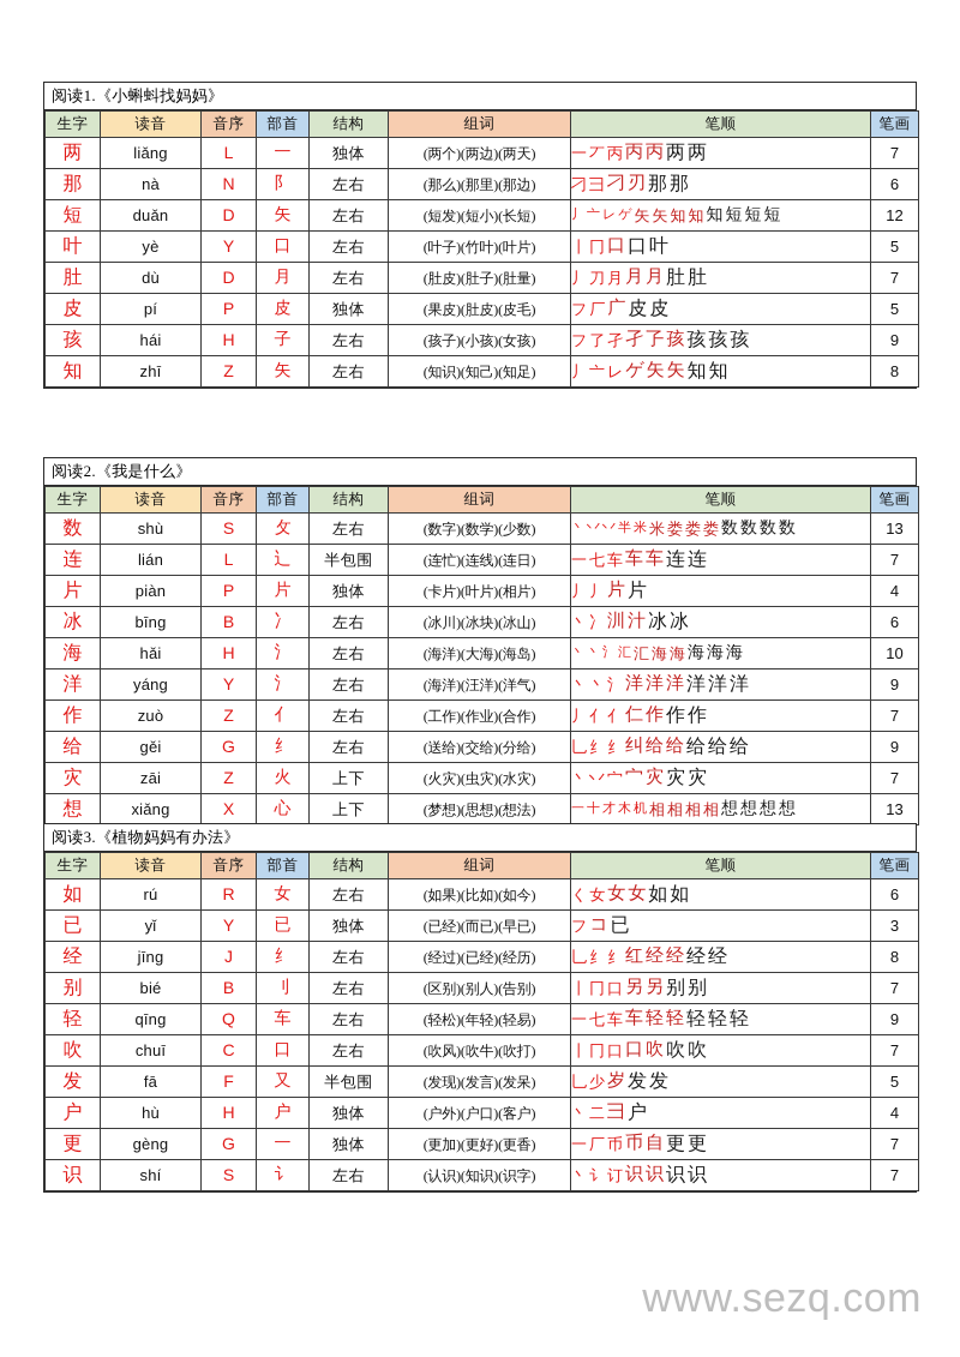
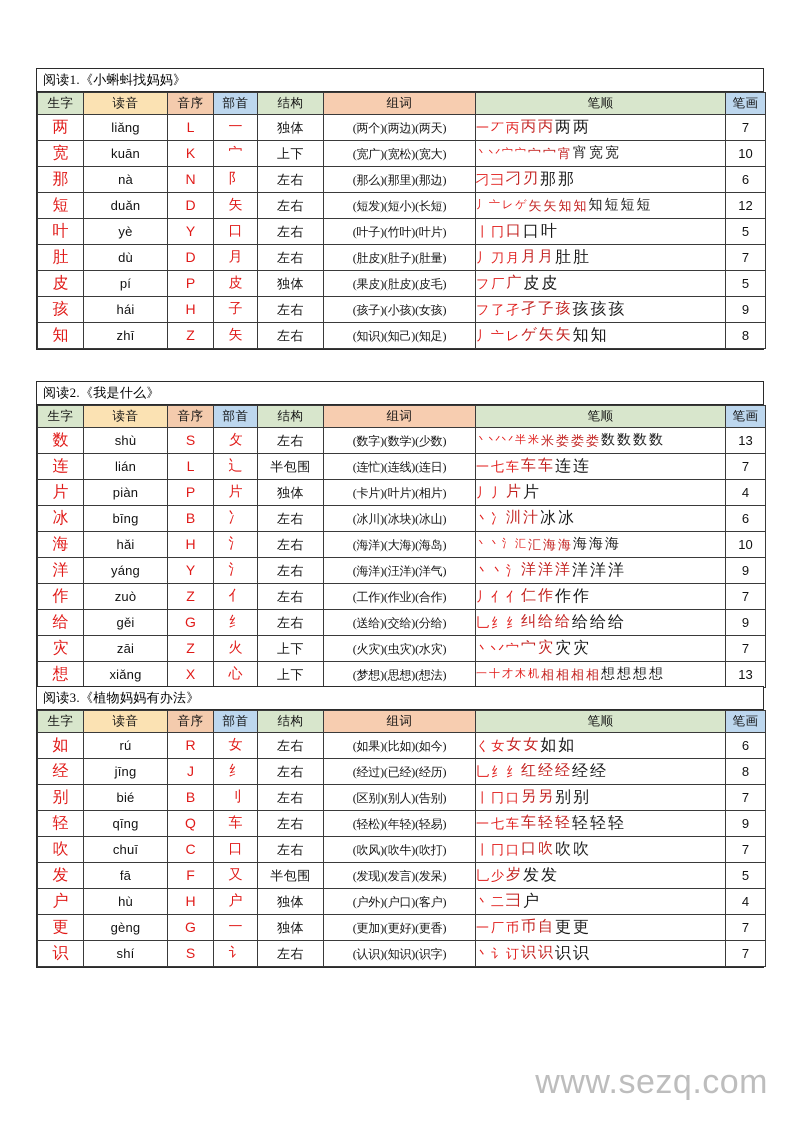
  阅读1.《小蝌蚪找妈妈》
  生字	读音	音序	部首	结构	组词	笔顺	笔画
  两	liǎng	L	一	独体	(两个)(两边)(两天)	一 丆 丙 丙 丙 两两	7
+ 宽	kuān	K	宀	上下	(宽广)(宽松)(宽大)	丶 丷 宀 宀 宀 宀 宵 宵 宽 宽	10
  那	nà	N	阝	左右	(那么)(那里)(那边)	刁 彐 刁 刃 那那	6
  短	duǎn	D	矢	左右	(短发)(短小)(长短)	丿 亠 レ ゲ 矢 矢 知 知 知 短 短 短	12
  叶	yè	Y	口	左右	(叶子)(竹叶)(叶片)	丨 冂 口 口叶	5
  肚	dù	D	月	左右	(肚皮)(肚子)(肚量)	丿 刀 月 月 月 肚肚	7
  皮	pí	P	皮	独体	(果皮)(肚皮)(皮毛)	フ 厂 广 皮皮	5
  孩	hái	H	子	左右	(孩子)(小孩)(女孩)	フ 了 孑 孑 孒 孩 孩孩孩	9
  知	zhī	Z	矢	左右	(知识)(知己)(知足)	丿 亠 レ ゲ 矢 矢 知知	8
  阅读2.《我是什么》
  生字	读音	音序	部首	结构	组词	笔顺	笔画
  数	shù	S	攵	左右	(数字)(数学)(少数)	丶 丷 丷 半 米 米 娄 娄 娄 数 数 数 数	13
  连	lián	L	辶	半包围	(连忙)(连线)(连日)	一 七 车 车 车 连连	7
  片	piàn	P	片	独体	(卡片)(叶片)(相片)	丿 丿 片 片	4
  冰	bīng	B	冫	左右	(冰川)(冰块)(冰山)	丶 冫 汌 汁 冰冰	6
  海	hǎi	H	氵	左右	(海洋)(大海)(海岛)	丶 丶 氵 汇 汇 海 海 海 海 海	10
  洋	yáng	Y	氵	左右	(海洋)(汪洋)(洋气)	丶 丶 氵 洋 洋 洋 洋洋洋	9
  作	zuò	Z	亻	左右	(工作)(作业)(合作)	丿 亻 亻 仁 作 作作	7
  给	gěi	G	纟	左右	(送给)(交给)(分给)	乚 纟 纟 纠 给 给 给给给	9
  灾	zāi	Z	火	上下	(火灾)(虫灾)(水灾)	丶 丷 宀 宀 灾 灾灾	7
  想	xiǎng	X	心	上下	(梦想)(思想)(想法)	一 十 才 木 机 相 相 相 相 想 想 想 想	13
  阅读3.《植物妈妈有办法》
  生字	读音	音序	部首	结构	组词	笔顺	笔画
  如	rú	R	女	左右	(如果)(比如)(如今)	く 女 女 女 如如	6
- 已	yǐ	Y	已	独体	(已经)(而已)(早已)	フ コ 已	3
  经	jīng	J	纟	左右	(经过)(已经)(经历)	乚 纟 纟 红 经 经 经经	8
  别	bié	B	刂	左右	(区别)(别人)(告别)	丨 冂 口 另 另 别别	7
  轻	qīng	Q	车	左右	(轻松)(年轻)(轻易)	一 七 车 车 轻 轻 轻轻轻	9
  吹	chuī	C	口	左右	(吹风)(吹牛)(吹打)	丨 冂 口 口 吹 吹吹	7
  发	fā	F	又	半包围	(发现)(发言)(发呆)	乚 少 岁 发发	5
  户	hù	H	户	独体	(户外)(户口)(客户)	丶 二 ⺕ 户	4
  更	gèng	G	一	独体	(更加)(更好)(更香)	一 厂 币 币 自 更更	7
  识	shí	S	讠	左右	(认识)(知识)(识字)	丶 讠 订 识 识 识识	7
  www.sezq.com
